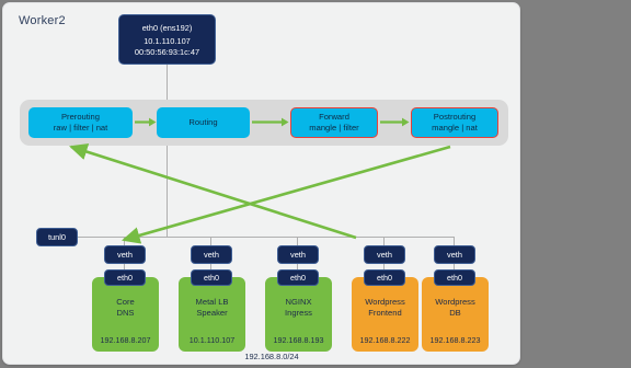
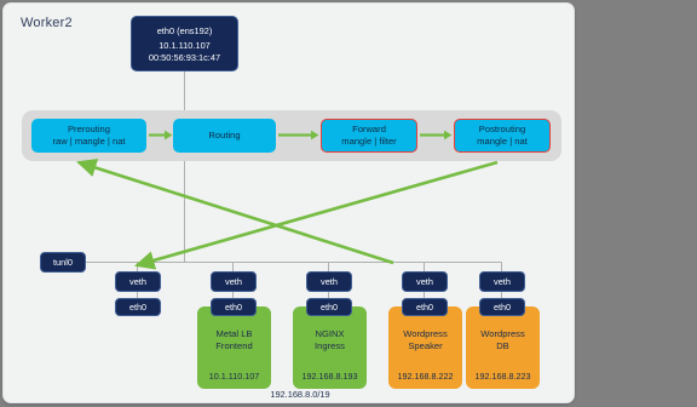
  Worker2
  eth0 (ens192)
  10.1.110.107
  00:50:56:93:1c:47
  Prerouting
- raw | filter | nat
+ raw | mangle | nat
  Routing
  Forward
  mangle | filter
  Postrouting
  mangle | nat
  tunl0
  veth
  eth0
- Core
- DNS
- 192.168.8.207
  veth
  eth0
  Metal LB
- Speaker
+ Frontend
  10.1.110.107
  veth
  eth0
  NGINX
  Ingress
  192.168.8.193
  veth
  eth0
  Wordpress
- Frontend
+ Speaker
  192.168.8.222
  veth
  eth0
  Wordpress
  DB
  192.168.8.223
- 192.168.8.0/24
+ 192.168.8.0/19
